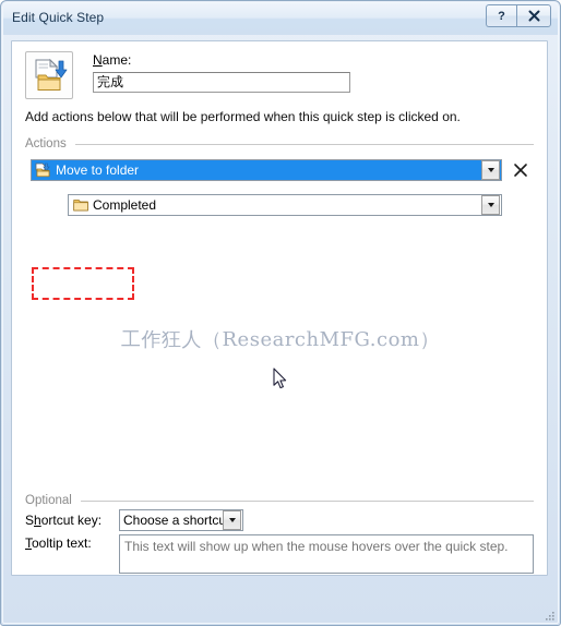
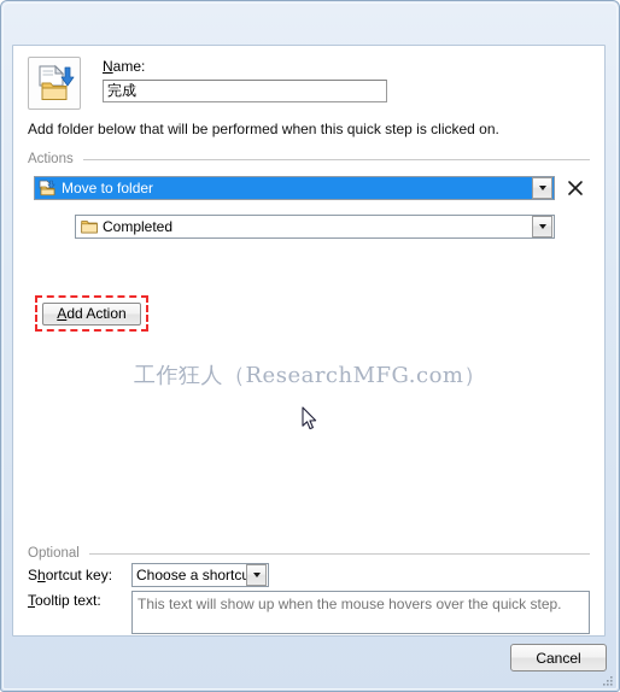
- Edit Quick Step
- ?
  Name:
  完成
- Add actions below that will be performed when this quick step is clicked on.
+ Add folder below that will be performed when this quick step is clicked on.
  Actions
  Move to folder
  Completed
+ Add Action
  工作狂人（ResearchMFG.com）
  Optional
  Shortcut key:
  Choose a shortc
  Tooltip text:
  This text will show up when the mouse hovers over the quick step.
+ Cancel
